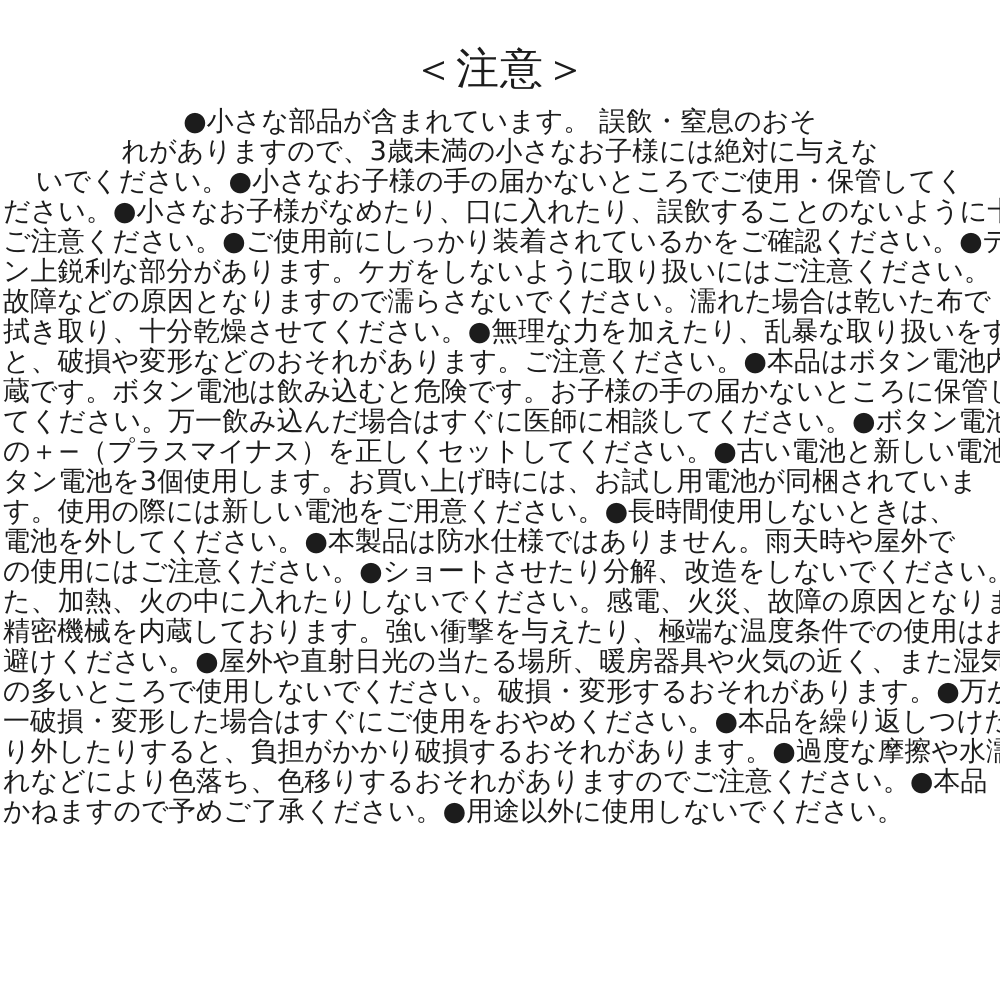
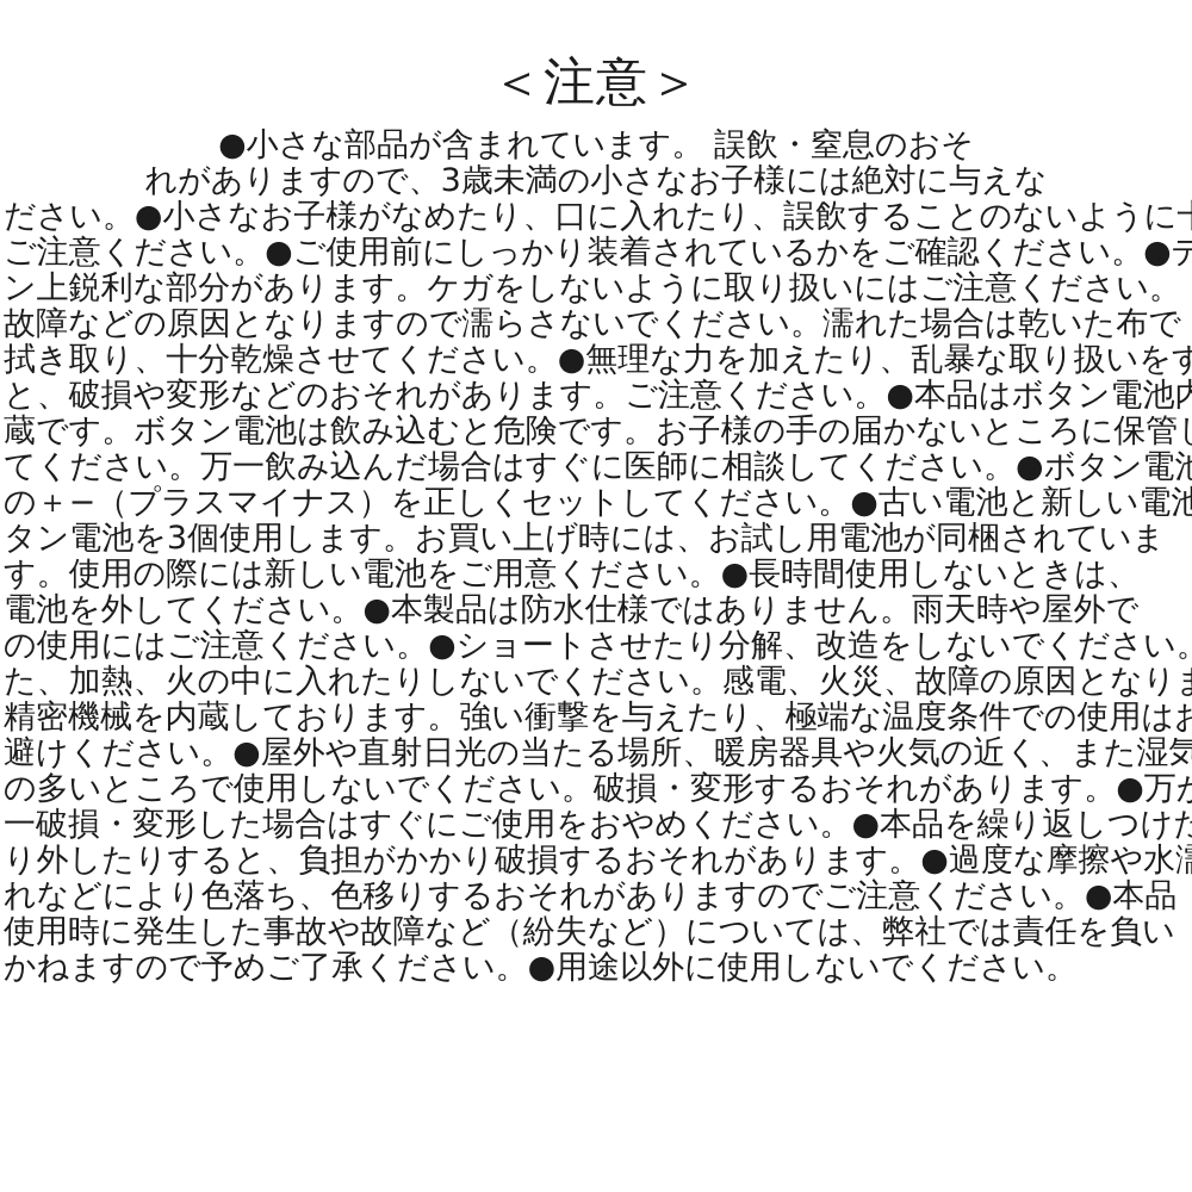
  ＜注意＞
  ●小さな部品が含まれています。 誤飲・窒息のおそ
  れがありますので、3歳未満の小さなお子様には絶対に与えな
- いでください。●小さなお子様の手の届かないところでご使用・保管してく
  ださい。●小さなお子様がなめたり、口に入れたり、誤飲することのないように
  ご注意ください。●ご使用前にしっかり装着されているかをご確認ください。●デ
  ン上鋭利な部分があります。ケガをしないように取り扱いにはご注意ください。
  故障などの原因となりますので濡らさないでください。濡れた場合は乾いた布で
  拭き取り、十分乾燥させてください。●無理な力を加えたり、乱暴な取り扱いをす
  と、破損や変形などのおそれがあります。ご注意ください。●本品はボタン電池内
  蔵です。ボタン電池は飲み込むと危険です。お子様の手の届かないところに保管
  てください。万一飲み込んだ場合はすぐに医師に相談してください。●ボタン電池
  の＋−（プラスマイナス）を正しくセットしてください。●古い電池と新しい電池
  タン電池を3個使用します。お買い上げ時には、お試し用電池が同梱されていま
  す。使用の際には新しい電池をご用意ください。●長時間使用しないときは、
  電池を外してください。●本製品は防水仕様ではありません。雨天時や屋外で
  の使用にはご注意ください。●ショートさせたり分解、改造をしないでください
  た、加熱、火の中に入れたりしないでください。感電、火災、故障の原因となり
  精密機械を内蔵しております。強い衝撃を与えたり、極端な温度条件での使用はお
  避けください。●屋外や直射日光の当たる場所、暖房器具や火気の近く、また湿気
  の多いところで使用しないでください。破損・変形するおそれがあります。●万
  一破損・変形した場合はすぐにご使用をおやめください。●本品を繰り返しつけた
  り外したりすると、負担がかかり破損するおそれがあります。●過度な摩擦や水
  れなどにより色落ち、色移りするおそれがありますのでご注意ください。●本品
+ 使用時に発生した事故や故障など（紛失など）については、弊社では責任を負い
  かねますので予めご了承ください。●用途以外に使用しないでください。
